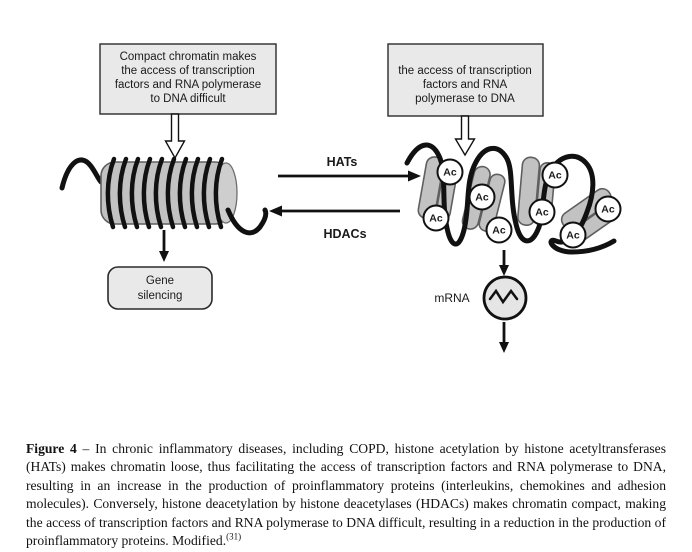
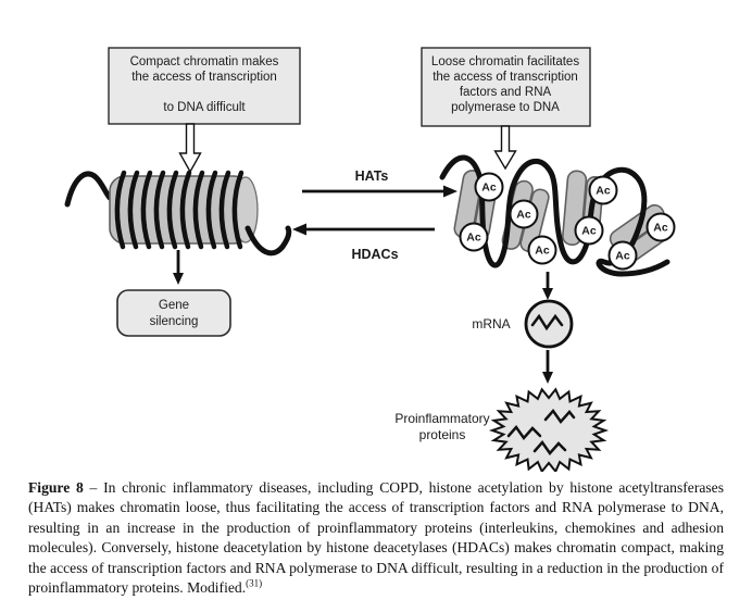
  Compact chromatin makes
  the access of transcription
- factors and RNA polymerase
  to DNA difficult
+ Loose chromatin facilitates
  the access of transcription
  factors and RNA
  polymerase to DNA
  HATs
  HDACs
  Gene
  silencing
  Ac
  Ac
  Ac
  Ac
  Ac
  Ac
  Ac
  Ac
  mRNA
+ Proinflammatory
+ proteins
- Figure 4 – In chronic inflammatory diseases, including COPD, histone acetylation by histone acetyltransferases (HATs) makes chromatin loose, thus facilitating the access of transcription factors and RNA polymerase to DNA, resulting in an increase in the production of proinflammatory proteins (interleukins, chemokines and adhesion molecules). Conversely, histone deacetylation by histone deacetylases (HDACs) makes chromatin compact, making the access of transcription factors and RNA polymerase to DNA difficult, resulting in a reduction in the production of proinflammatory proteins. Modified.(31)
+ Figure 8 – In chronic inflammatory diseases, including COPD, histone acetylation by histone acetyltransferases (HATs) makes chromatin loose, thus facilitating the access of transcription factors and RNA polymerase to DNA, resulting in an increase in the production of proinflammatory proteins (interleukins, chemokines and adhesion molecules). Conversely, histone deacetylation by histone deacetylases (HDACs) makes chromatin compact, making the access of transcription factors and RNA polymerase to DNA difficult, resulting in a reduction in the production of proinflammatory proteins. Modified.(31)
